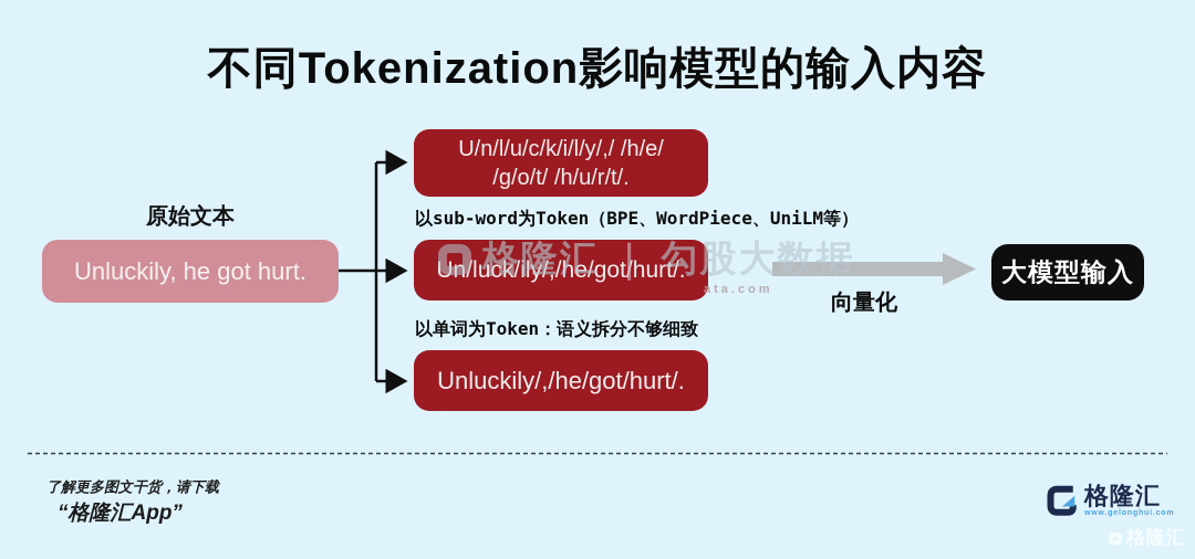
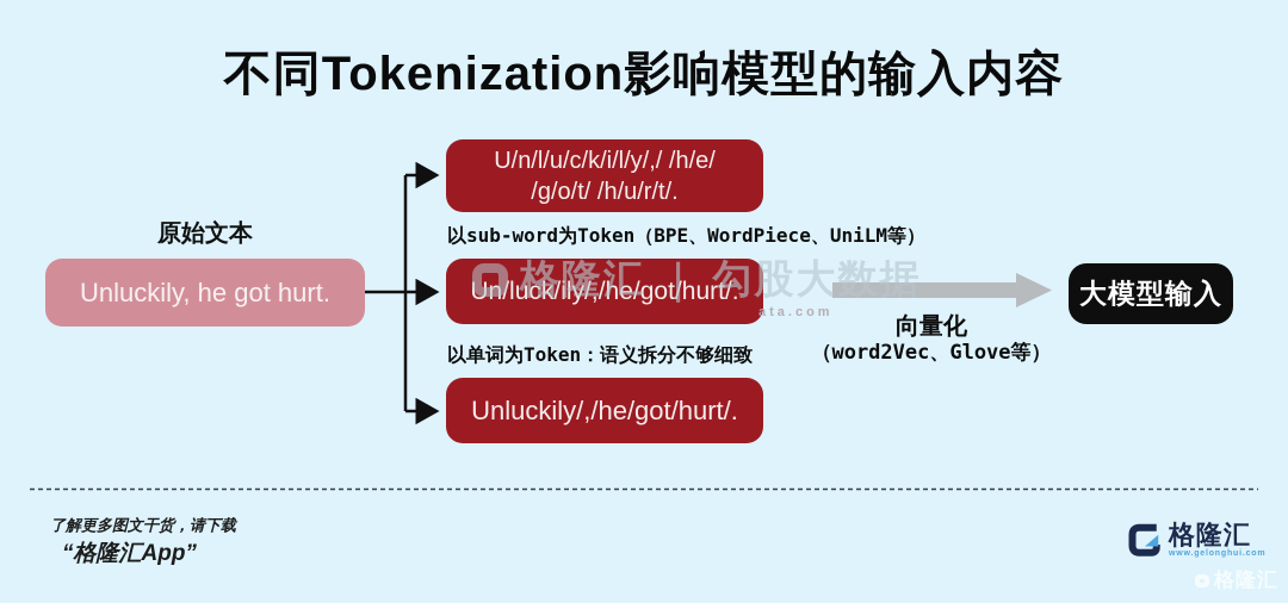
  不同Tokenization影响模型的输入内容
  原始文本
  Unluckily, he got hurt.
  U/n/l/u/c/k/i/l/y/,/ /h/e/
  /g/o/t/ /h/u/r/t/.
  以sub-word为Token（BPE、WordPiece、UniLM等）
  Un/luck/ily/,/he/got/hurt/.
  以单词为Token：语义拆分不够细致
  Unluckily/,/he/got/hurt/.
  向量化
+ （word2Vec、Glove等）
  大模型输入
  了解更多图文干货，请下载
  “格隆汇App”
  格隆汇
  格隆汇 ｜ 勾股大数据
  ata.com
  格隆汇
